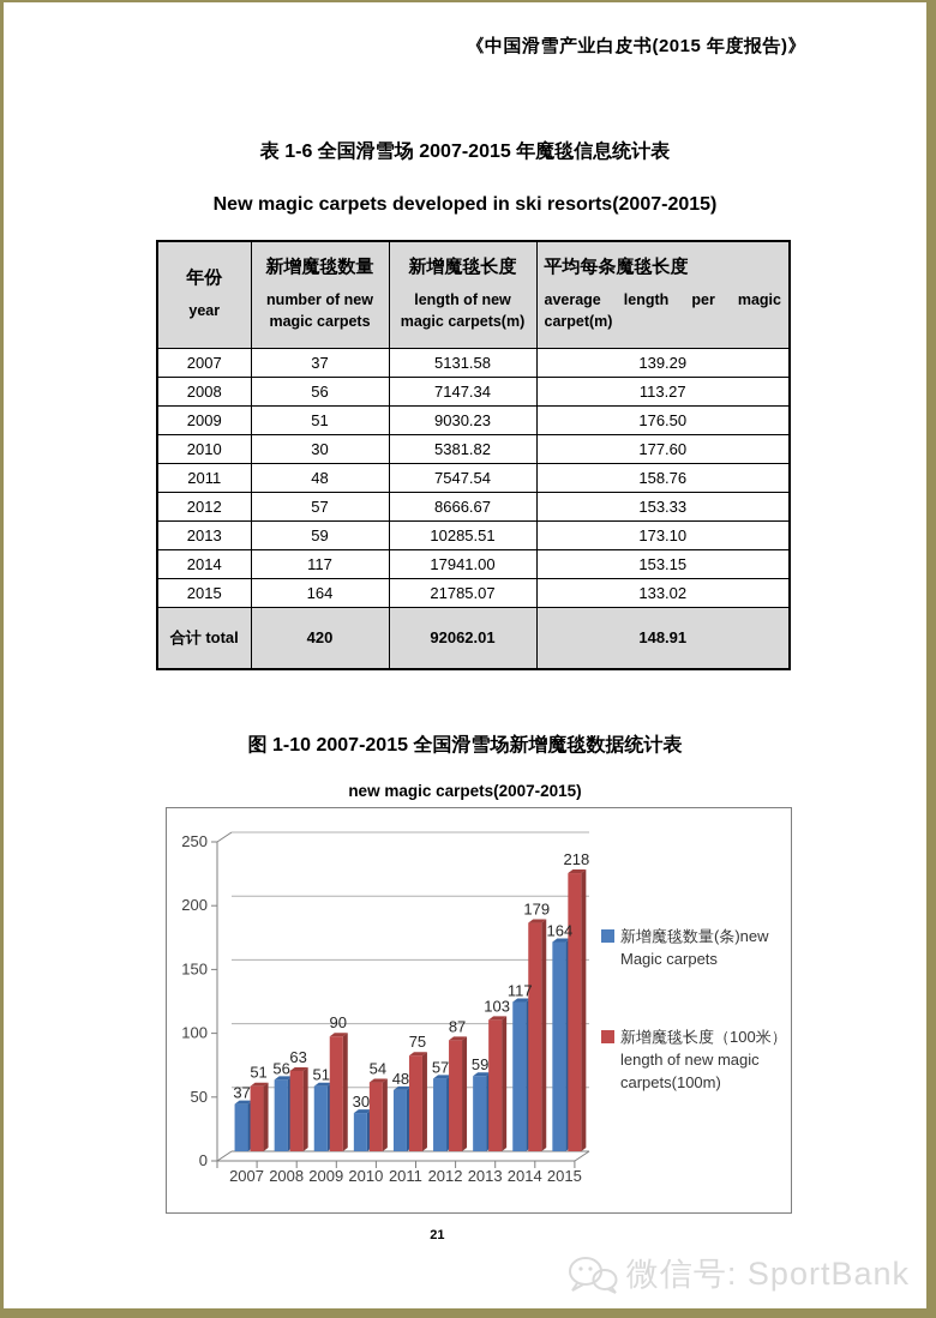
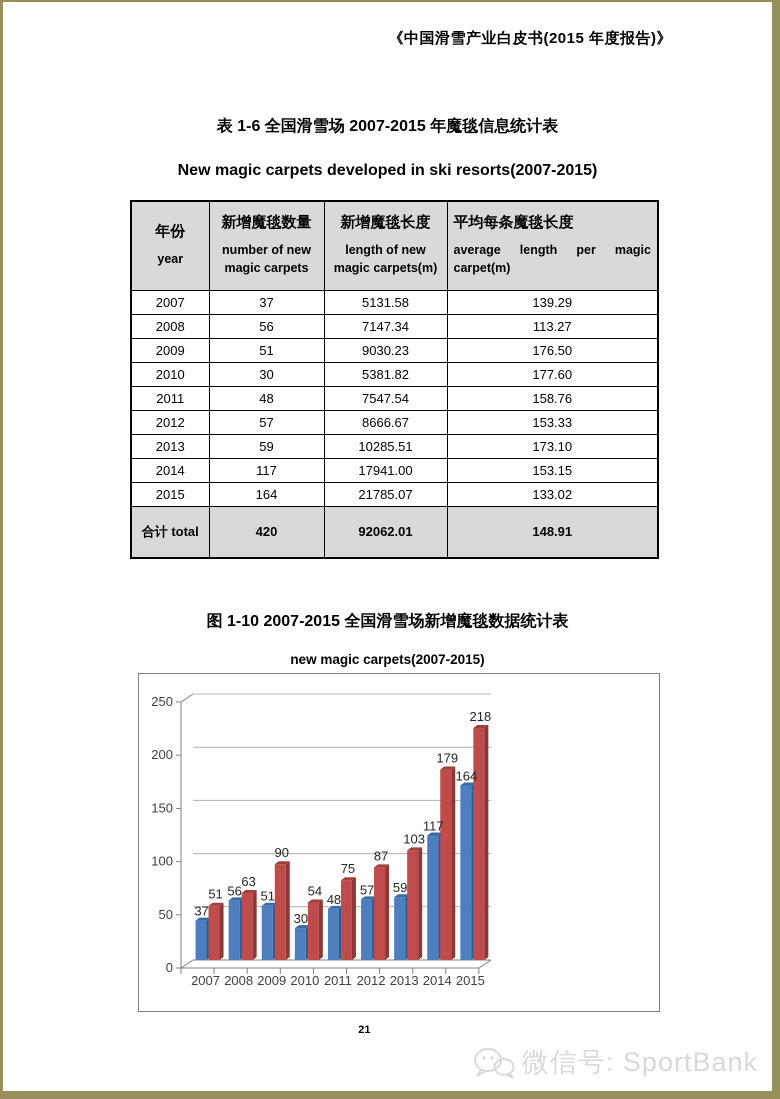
  《中国滑雪产业白皮书(2015 年度报告)》
  表 1-6 全国滑雪场 2007-2015 年魔毯信息统计表
  New magic carpets developed in ski resorts(2007-2015)
  年份 year	新增魔毯数量 number of new magic carpets	新增魔毯长度 length of new magic carpets(m)	平均每条魔毯长度 average length per magic carpet(m)
  2007	37	5131.58	139.29
  2008	56	7147.34	113.27
  2009	51	9030.23	176.50
  2010	30	5381.82	177.60
  2011	48	7547.54	158.76
  2012	57	8666.67	153.33
  2013	59	10285.51	173.10
  2014	117	17941.00	153.15
  2015	164	21785.07	133.02
  合计 total	420	92062.01	148.91
  图 1-10 2007-2015 全国滑雪场新增魔毯数据统计表
  new magic carpets(2007-2015)
  0
  50
  100
  150
  200
  250
  2007
  2008
  2009
  2010
  2011
  2012
  2013
  2014
  2015
  37
  51
  56
  63
  51
  90
  30
  54
  48
  75
  57
  87
  59
  103
  117
  179
  164
  218
- 新增魔毯数量(条)new Magic carpets
- 新增魔毯长度（100米）length of new magic carpets(100m)
  21
  微信号: SportBank
